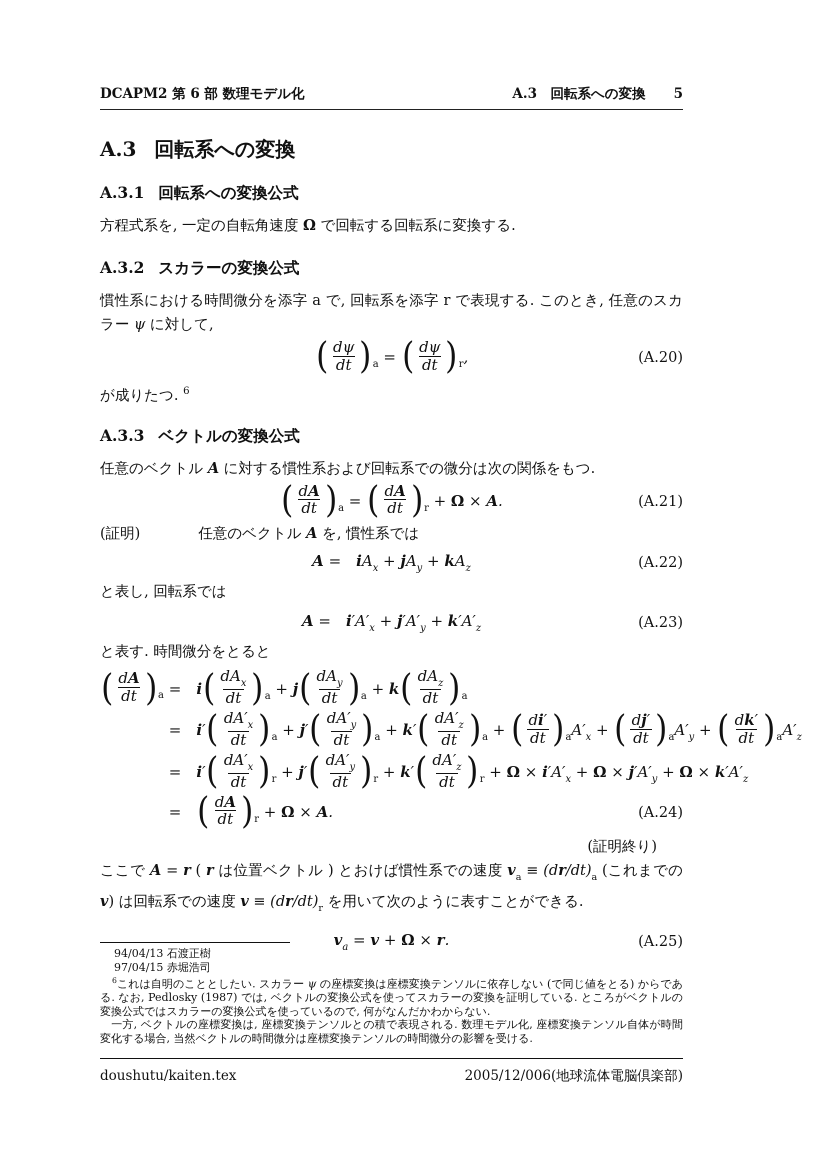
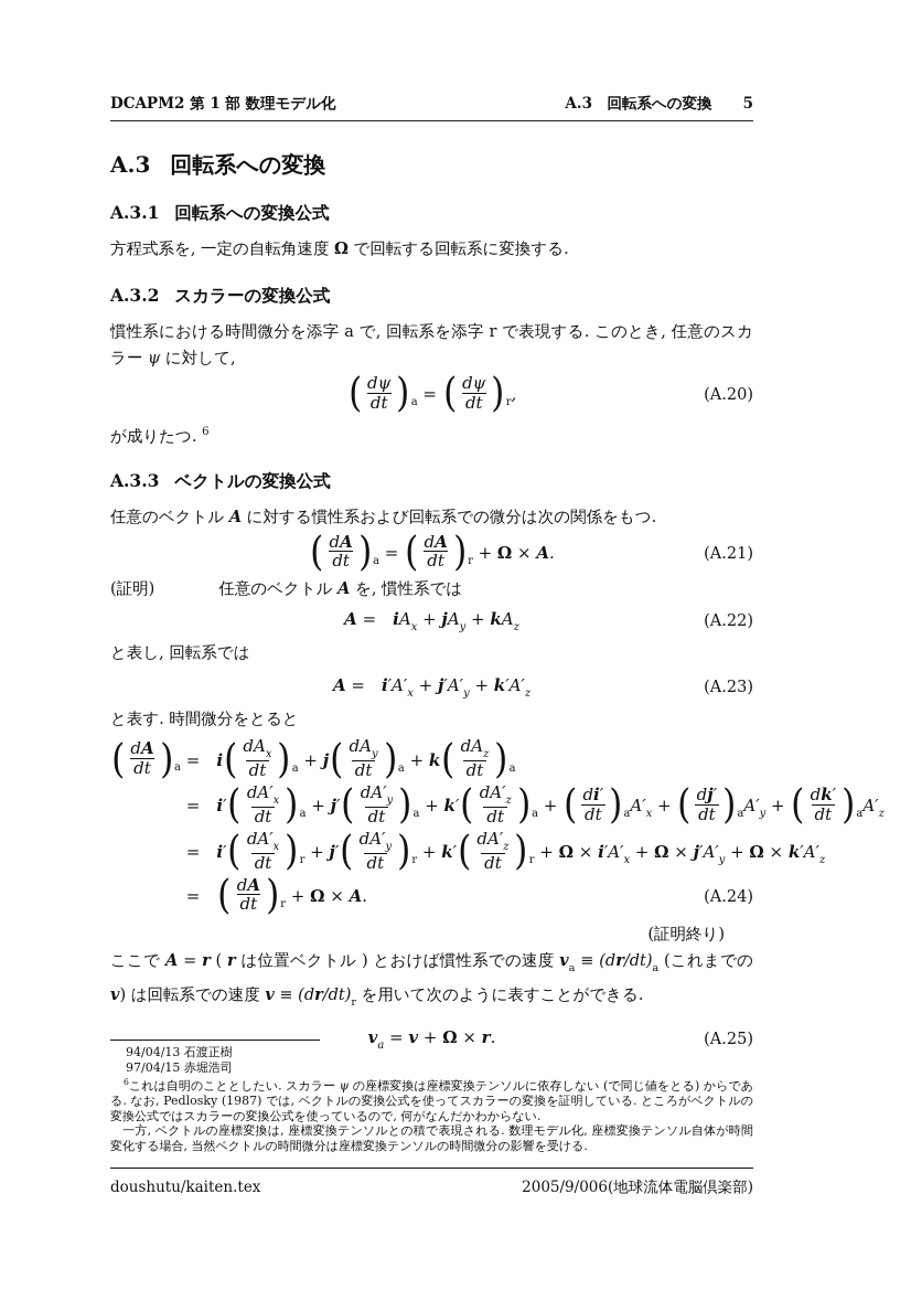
- DCAPM2 第 6 部 数理モデル化
+ DCAPM2 第 1 部 数理モデル化
  A.3 回転系への変換
  5
  A.3
  回転系への変換
  A.3.1
  回転系への変換公式
  方程式系を, 一定の自転角速度 Ω で回転する回転系に変換する.
  A.3.2
  スカラーの変換公式
  慣性系における時間微分を添字 a で, 回転系を添字 r で表現する. このとき, 任意のスカラー ψ に対して,
  (
  dψ
  dt
  )a = (
  dψ
  dt
  )r,
  (A.20)
  が成りたつ. 6
  A.3.3
  ベクトルの変換公式
  任意のベクトル A に対する慣性系および回転系での微分は次の関係をもつ.
  (
  dA
  dt
  )a = (
  dA
  dt
  )r + Ω × A.
  (A.21)
  (証明)
  任意のベクトル A を, 慣性系では
  A = iAx + jAy + kAz
  (A.22)
  と表し, 回転系では
  A = i′A′x + j′A′y + k′A′z
  (A.23)
  と表す. 時間微分をとると
  (
  dA
  dt
  )a = i(
  dAx
  dt
  )a + j(
  dAy
  dt
  )a + k(
  dAz
  dt
  )a
  = i′(
  dA′x
  dt
  )a + j′(
  dA′y
  dt
  )a + k′(
  dA′z
  dt
  )a + (
  di′
  dt
  )aA′x + (
  dj′
  dt
  )aA′y + (
  dk′
  dt
  )aA′z
  = i′(
  dA′x
  dt
  )r + j′(
  dA′y
  dt
  )r + k′(
  dA′z
  dt
  )r + Ω × i′A′x + Ω × j′A′y + Ω × k′A′z
  = (
  dA
  dt
  )r + Ω × A.
  (A.24)
  (証明終り)
  ここで A = r ( r は位置ベクトル ) とおけば慣性系での速度 va ≡ (dr/dt)a (これまでの v) は回転系での速度 v ≡ (dr/dt)r を用いて次のように表すことができる.
  va = v + Ω × r.
  (A.25)
  94/04/13 石渡正樹
  97/04/15 赤堀浩司
  6これは自明のこととしたい. スカラー ψ の座標変換は座標変換テンソルに依存しない (で同じ値をとる) からである. なお, Pedlosky (1987) では, ベクトルの変換公式を使ってスカラーの変換を証明している. ところがベクトルの変換公式ではスカラーの変換公式を使っているので, 何がなんだかわからない.
  一方, ベクトルの座標変換は, 座標変換テンソルとの積で表現される. 数理モデル化, 座標変換テンソル自体が時間変化する場合, 当然ベクトルの時間微分は座標変換テンソルの時間微分の影響を受ける.
  doushutu/kaiten.tex
- 2005/12/006(地球流体電脳倶楽部)
+ 2005/9/006(地球流体電脳倶楽部)
